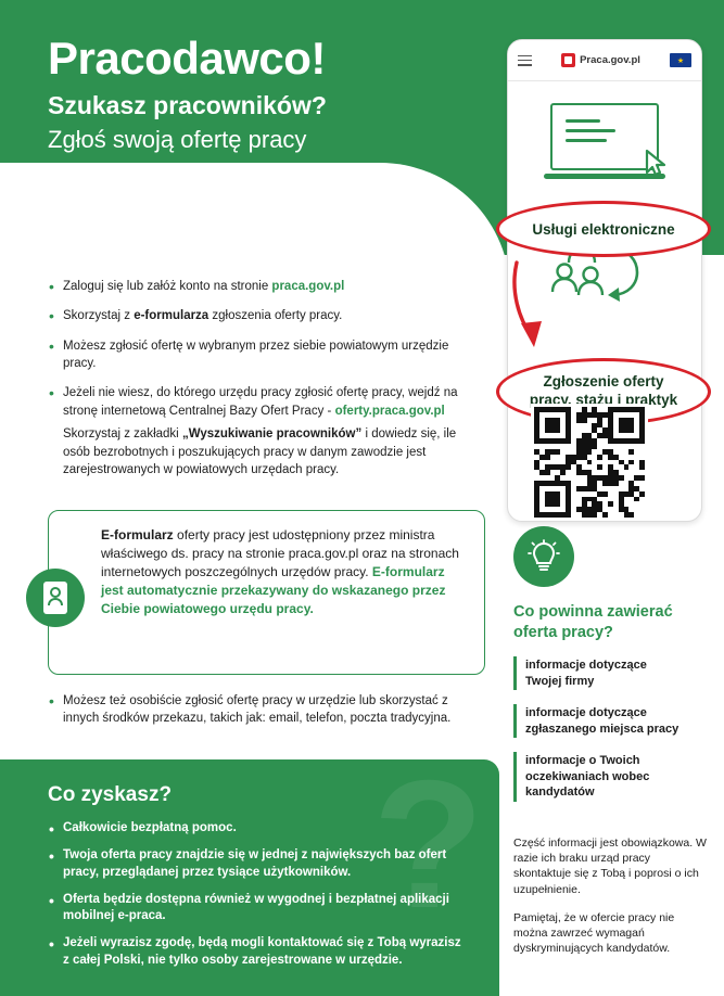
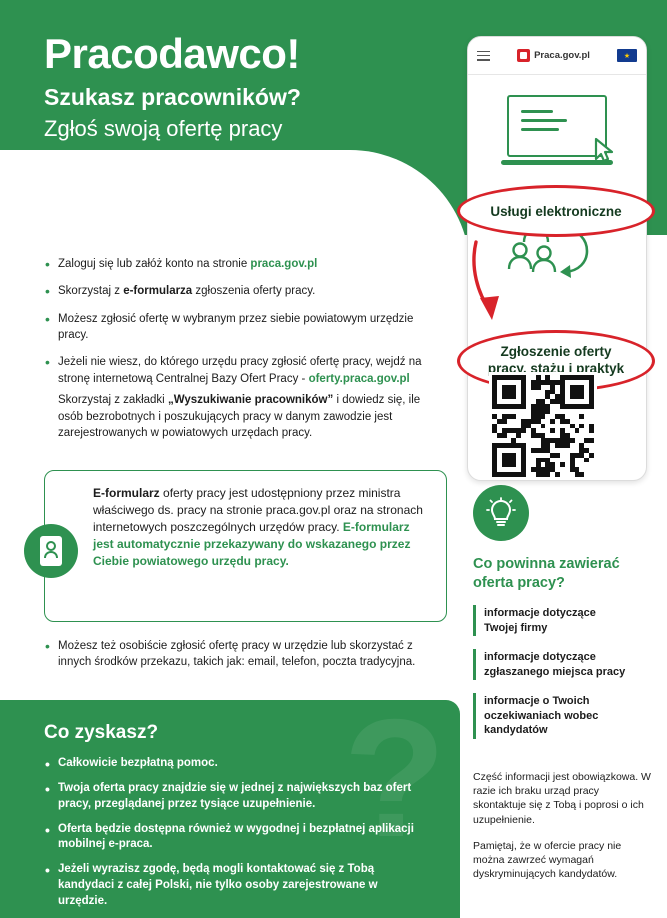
  Pracodawco!
  Szukasz pracowników?
  Zgłoś swoją ofertę pracy
  do Urzędu Pracy!
  Praca.gov.pl
  Usługi elektroniczne
  Zgłoszenie oferty
  pracy, stażu i praktyk
  Zaloguj się lub załóż konto na stronie praca.gov.pl
  Skorzystaj z e-formularza zgłoszenia oferty pracy.
  Możesz zgłosić ofertę w wybranym przez siebie powiatowym urzędzie pracy.
  Jeżeli nie wiesz, do którego urzędu pracy zgłosić ofertę pracy, wejdź na stronę internetową Centralnej Bazy Ofert Pracy - oferty.praca.gov.pl
  Skorzystaj z zakładki „Wyszukiwanie pracowników” i dowiedz się, ile osób bezrobotnych i poszukujących pracy w danym zawodzie jest zarejestrowanych w powiatowych urzędach pracy.
  E-formularz oferty pracy jest udostępniony przez ministra właściwego ds. pracy na stronie praca.gov.pl oraz na stronach internetowych poszczególnych urzędów pracy. E-formularz jest automatycznie przekazywany do wskazanego przez Ciebie powiatowego urzędu pracy.
  Możesz też osobiście zgłosić ofertę pracy w urzędzie lub skorzystać z innych środków przekazu, takich jak: email, telefon, poczta tradycyjna.
  ?
  Co zyskasz?
  Całkowicie bezpłatną pomoc.
- Twoja oferta pracy znajdzie się w jednej z największych baz ofert pracy, przeglądanej przez tysiące użytkowników.
+ Twoja oferta pracy znajdzie się w jednej z największych baz ofert pracy, przeglądanej przez tysiące uzupełnienie.
  Oferta będzie dostępna również w wygodnej i bezpłatnej aplikacji mobilnej e-praca.
- Jeżeli wyrazisz zgodę, będą mogli kontaktować się z Tobą wyrazisz z całej Polski, nie tylko osoby zarejestrowane w urzędzie.
+ Jeżeli wyrazisz zgodę, będą mogli kontaktować się z Tobą kandydaci z całej Polski, nie tylko osoby zarejestrowane w urzędzie.
  Co powinna zawierać
  oferta pracy?
  informacje dotyczące
  Twojej firmy
  informacje dotyczące
  zgłaszanego miejsca pracy
  informacje o Twoich
  oczekiwaniach wobec
  kandydatów
  Część informacji jest obowiązkowa. W razie ich braku urząd pracy skontaktuje się z Tobą i poprosi o ich uzupełnienie.
  Pamiętaj, że w ofercie pracy nie można zawrzeć wymagań dyskryminujących kandydatów.
